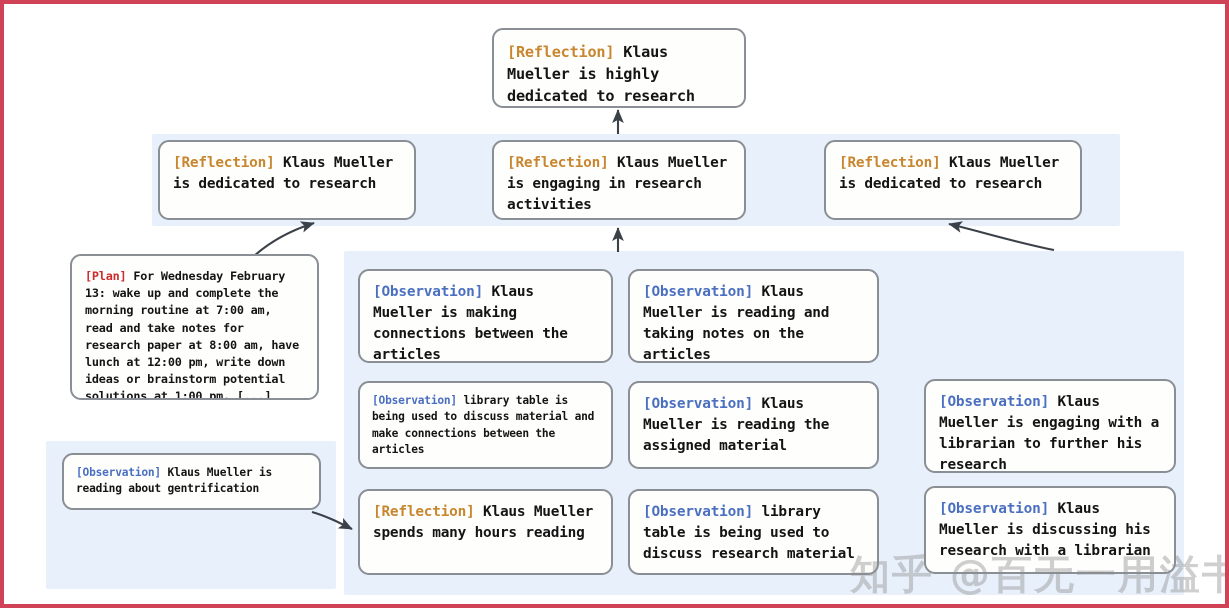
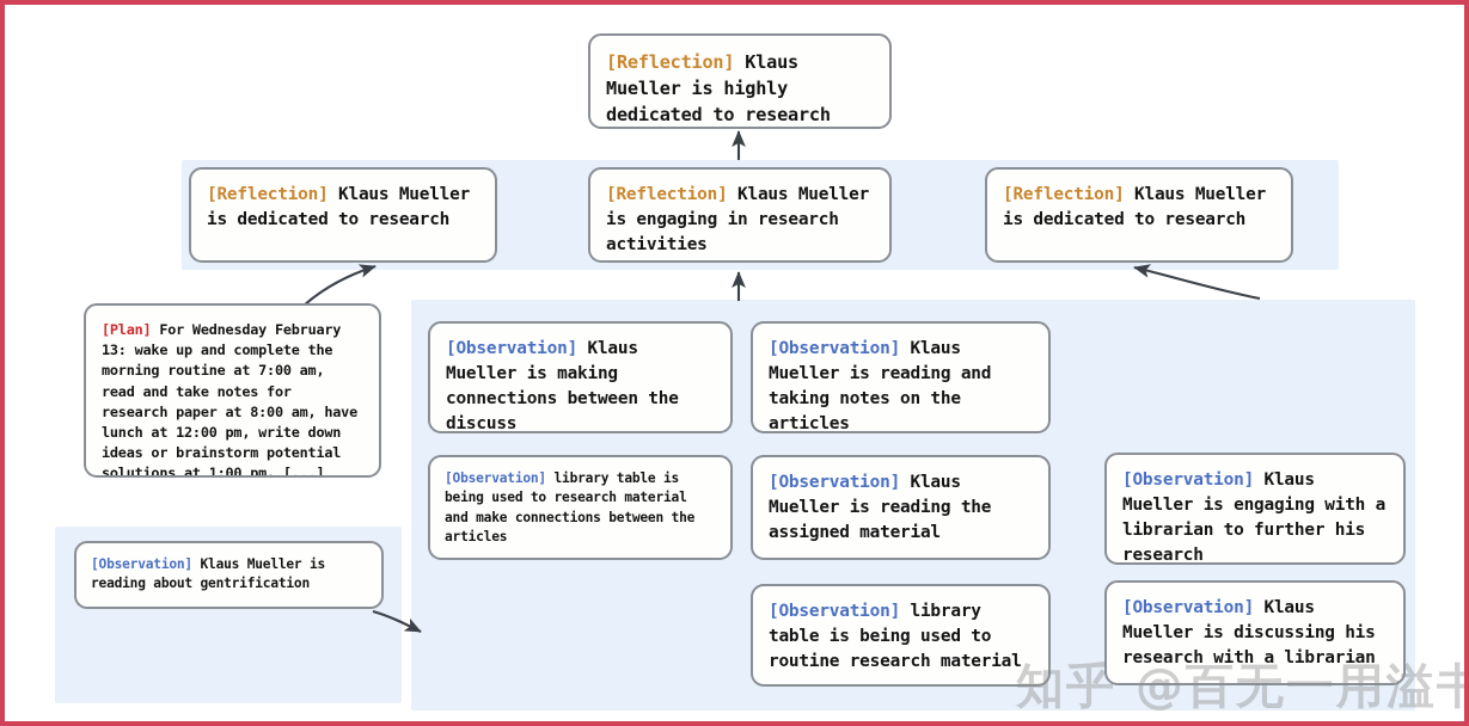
  [Reflection] Klaus Mueller is highly dedicated to research
  [Reflection] Klaus Mueller is dedicated to research
  [Reflection] Klaus Mueller is engaging in research activities
  [Reflection] Klaus Mueller is dedicated to research
  [Plan] For Wednesday February 13: wake up and complete the morning routine at 7:00 am, read and take notes for research paper at 8:00 am, have lunch at 12:00 pm, write down ideas or brainstorm potential solutions at 1:00 pm, [...]
  [Observation] Klaus Mueller is reading about gentrification
- [Observation] Klaus Mueller is making connections between the articles
+ [Observation] Klaus Mueller is making connections between the discuss
- [Observation] library table is being used to discuss material and make connections between the articles
+ [Observation] library table is being used to research material and make connections between the articles
- [Reflection] Klaus Mueller spends many hours reading
  [Observation] Klaus Mueller is reading and taking notes on the articles
  [Observation] Klaus Mueller is reading the assigned material
- [Observation] library table is being used to discuss research material
+ [Observation] library table is being used to routine research material
  [Observation] Klaus Mueller is engaging with a librarian to further his research
  [Observation] Klaus Mueller is discussing his research with a librarian
  知乎 @百无一用溢书
